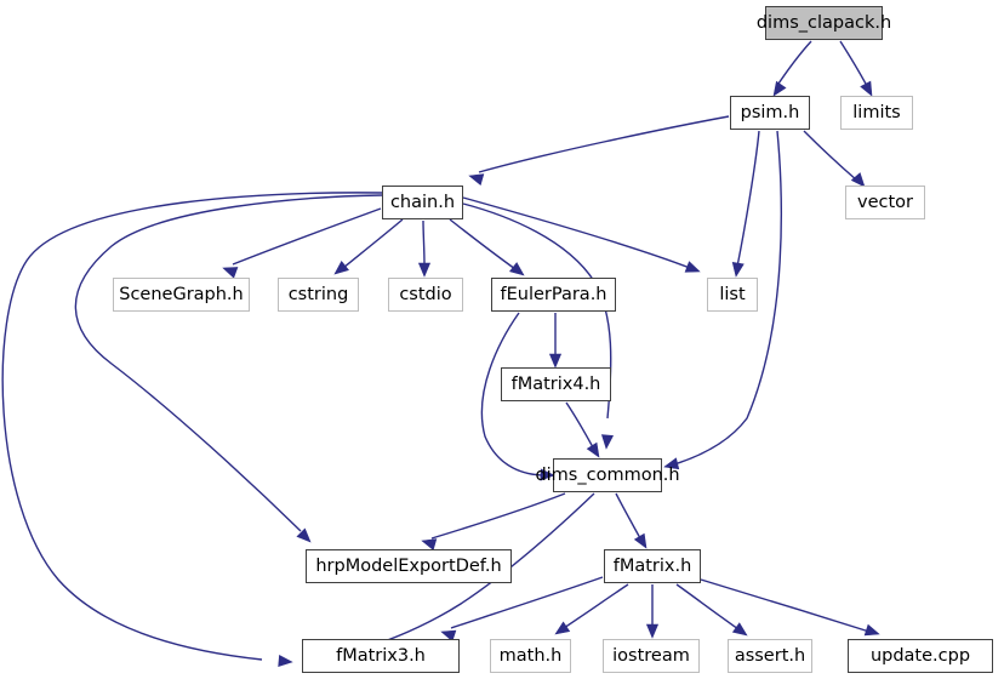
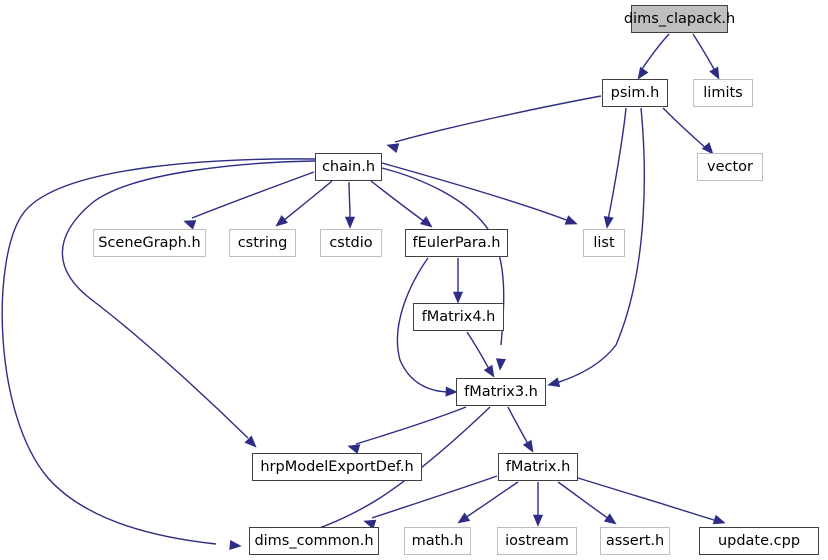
  dims_clapack.h
  psim.h
  limits
  chain.h
  vector
  SceneGraph.h
  cstring
  cstdio
  fEulerPara.h
  list
  fMatrix4.h
- dims_common.h
+ fMatrix3.h
  hrpModelExportDef.h
  fMatrix.h
- fMatrix3.h
+ dims_common.h
  math.h
  iostream
  assert.h
  update.cpp
